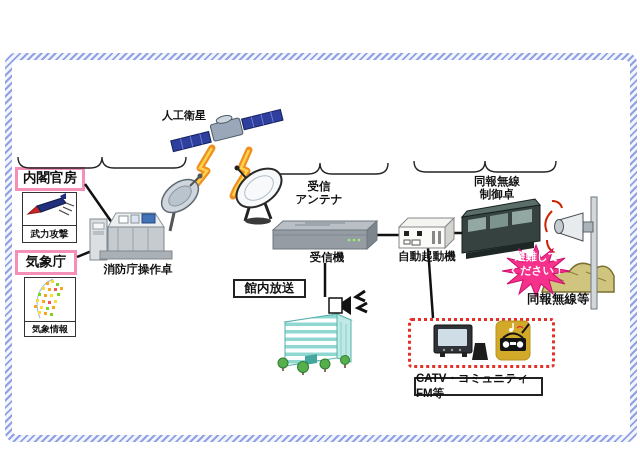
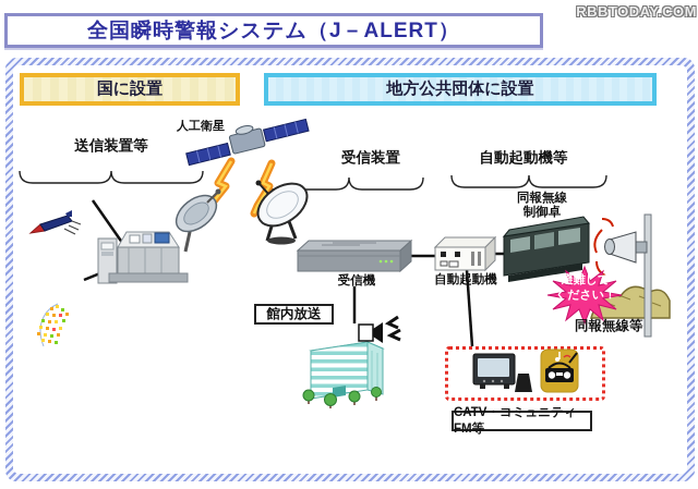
+ 全国瞬時警報システム（J－ALERT）
+ RBBTODAY.COM
+ 国に設置
+ 地方公共団体に設置
+ 送信装置等
+ 受信装置
+ 自動起動機等
  人工衛星
- 内閣官房
- 武力攻撃
- 気象庁
- 気象情報
- 消防庁操作卓
- 受信
- アンテナ
  受信機
  自動起動機
  同報無線
  制御卓
  同報無線等
  館内放送
  CATV・コミュニティFM等
  避難して
  ください！
